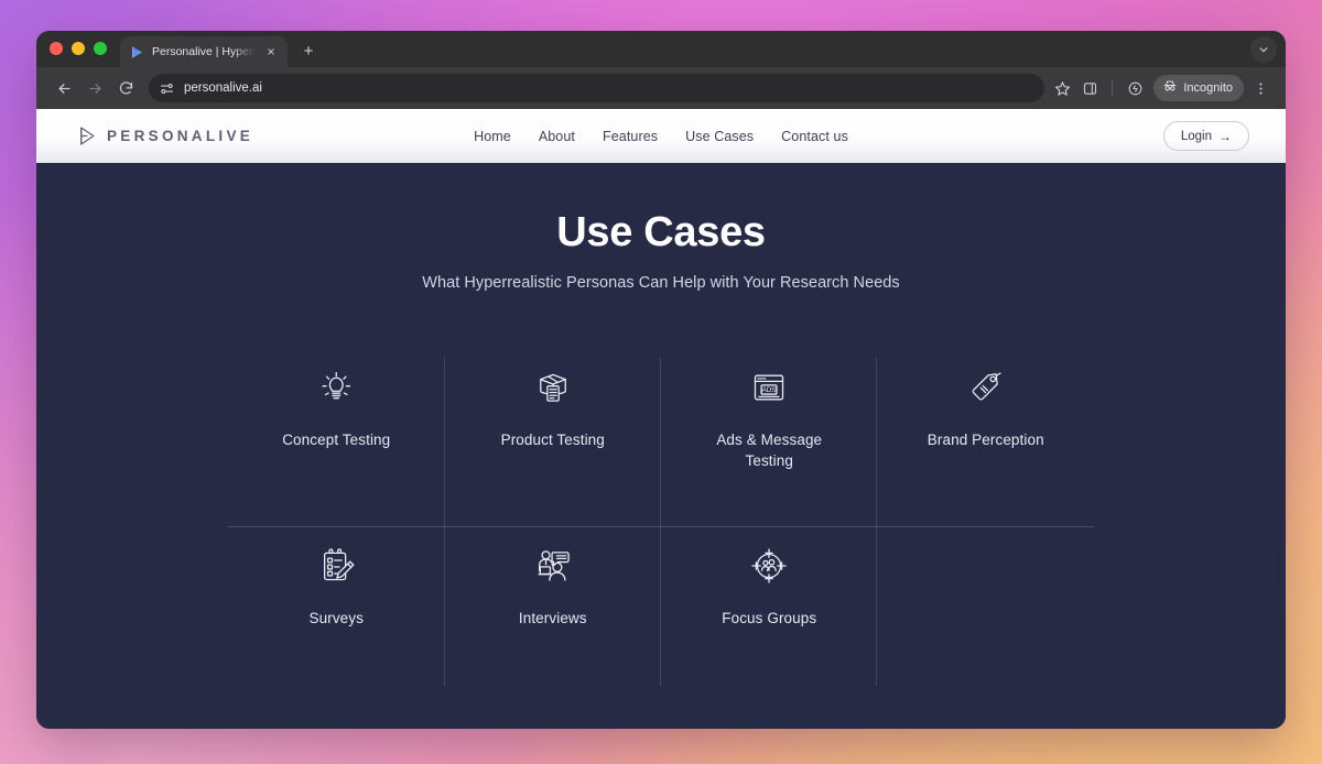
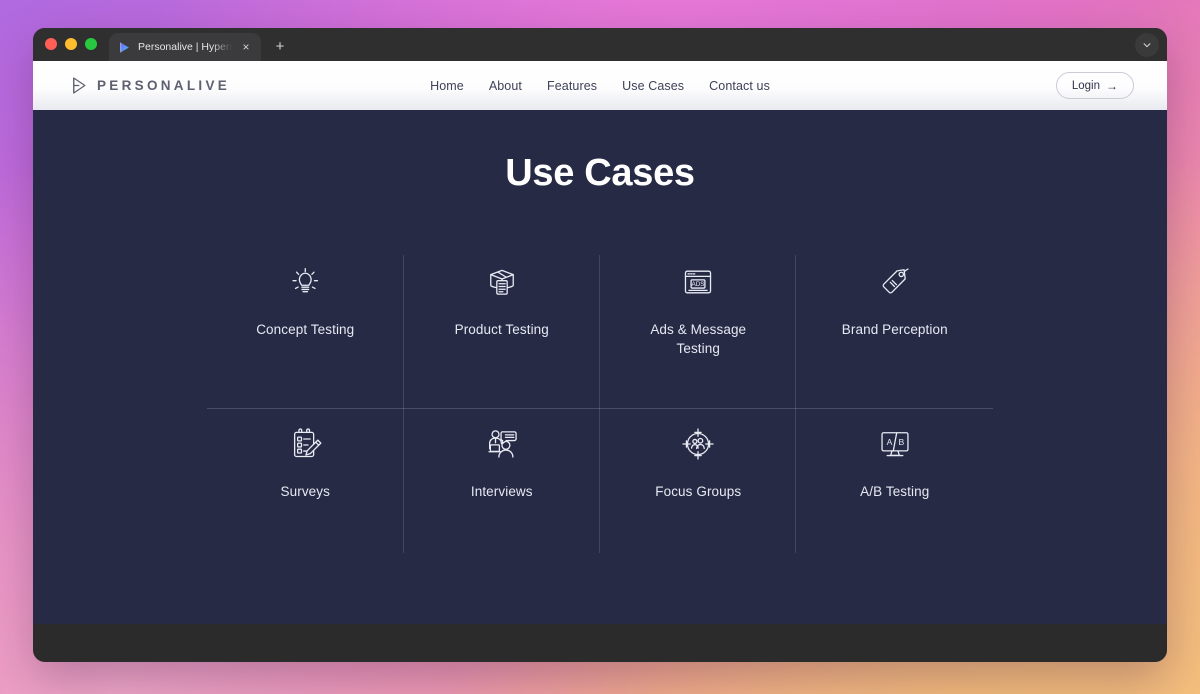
  ×
  +
- personalive.ai
- Incognito
  PERSONALIVE
  Home
  About
  Features
  Use Cases
  Contact us
  Login
  →
  Use Cases
- What Hyperrealistic Personas Can Help with Your Research Needs
  Concept Testing
  Product Testing
  Ads & Message Testing
  Brand Perception
  Surveys
  Interviews
  Focus Groups
+ A
+ B
+ A/B Testing
